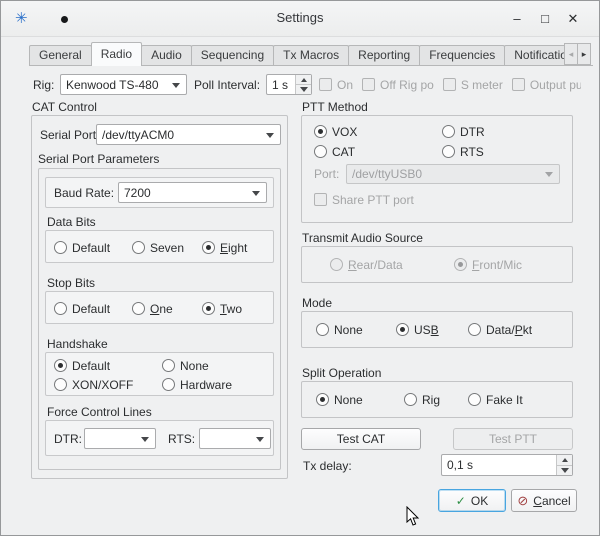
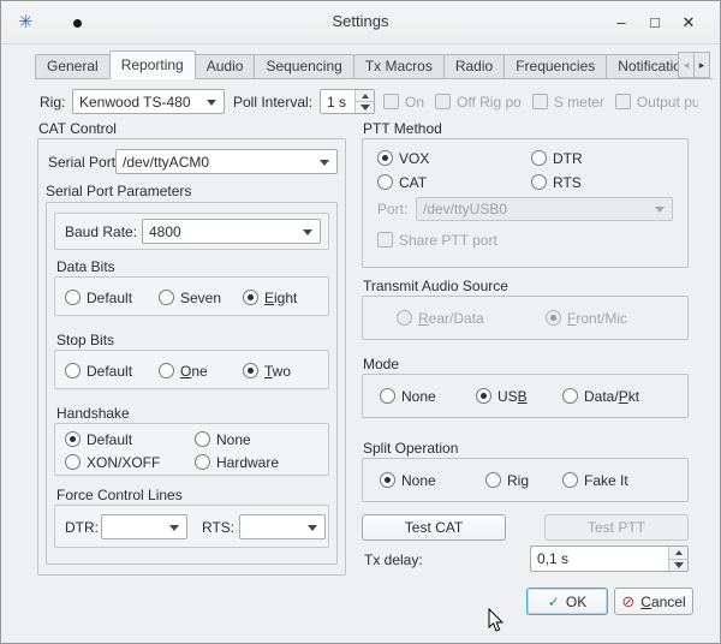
  ✳
  Settings
  –
  □
  ✕
  General
- Radio
+ Reporting
  Audio
  Sequencing
  Tx Macros
- Reporting
+ Radio
  Frequencies
  Notificati
  ◂
  ▸
  Rig:
  Kenwood TS-480
  Poll Interval:
  1 s
  On
  Off Rig po
  S meter
  Output pu
  CAT Control
  Serial Port
  /dev/ttyACM0
  Serial Port Parameters
  Baud Rate:
- 7200
+ 4800
  Data Bits
  Default
  Seven
  Eight
  Stop Bits
  Default
  One
  Two
  Handshake
  Default
  None
  XON/XOFF
  Hardware
  Force Control Lines
  DTR:
  RTS:
  PTT Method
  VOX
  DTR
  CAT
  RTS
  Port:
  /dev/ttyUSB0
  Share PTT port
  Transmit Audio Source
  Rear/Data
  Front/Mic
  Mode
  None
  USB
  Data/Pkt
  Split Operation
  None
  Rig
  Fake It
  Test CAT
  Test PTT
  Tx delay:
  0,1 s
  ✓
  OK
  ⊘
  Cancel
